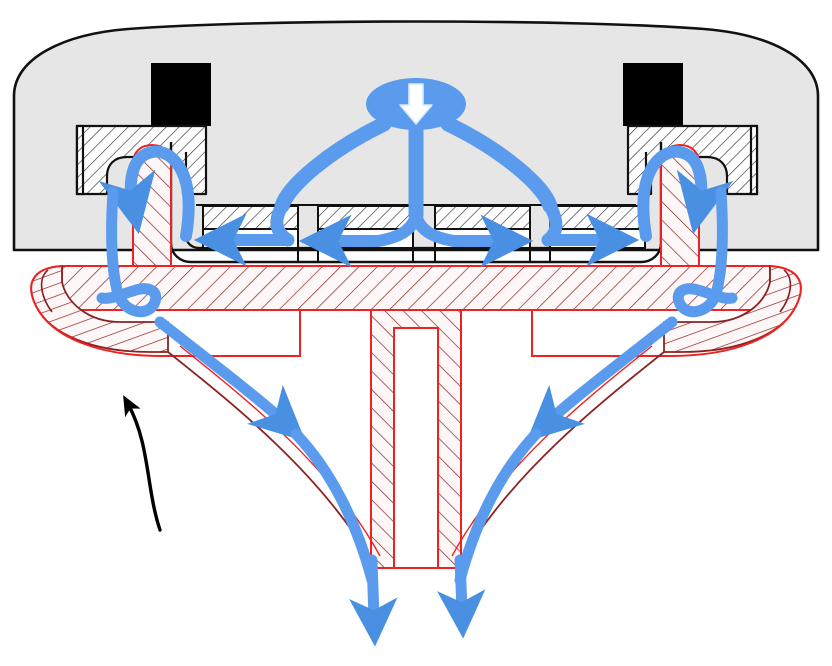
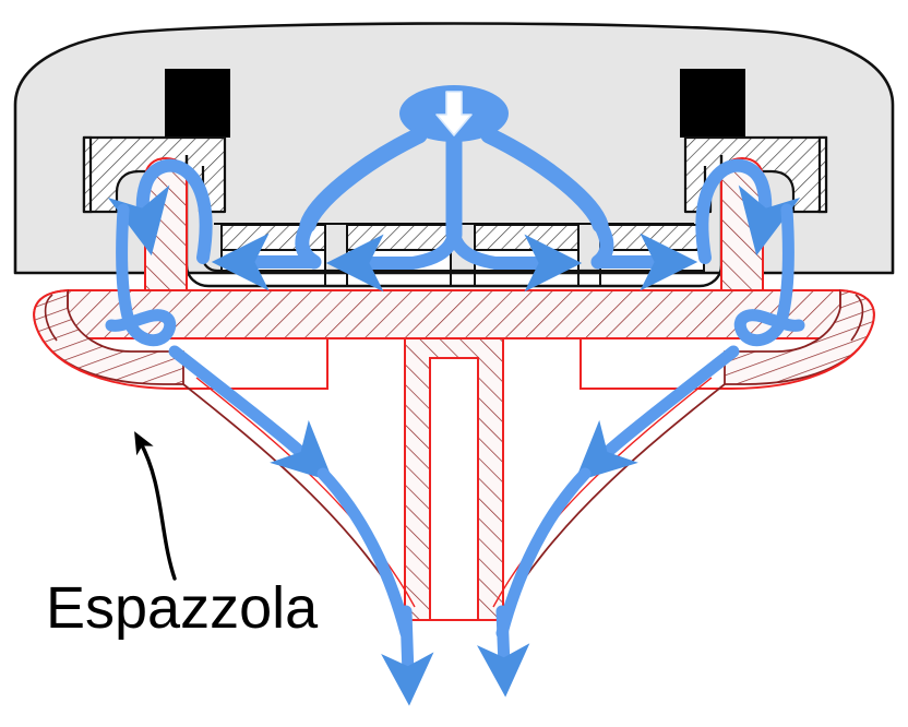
+ Espazzola
